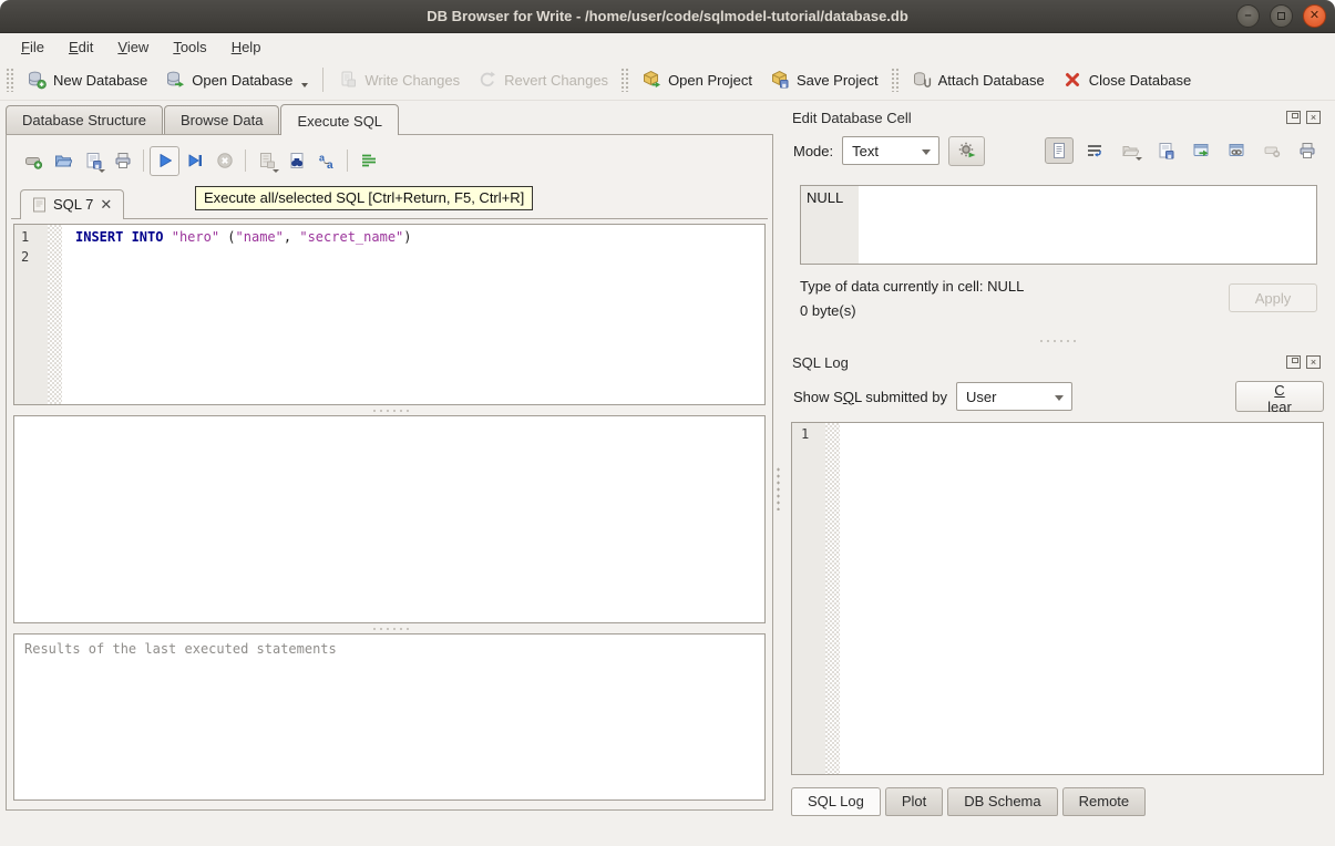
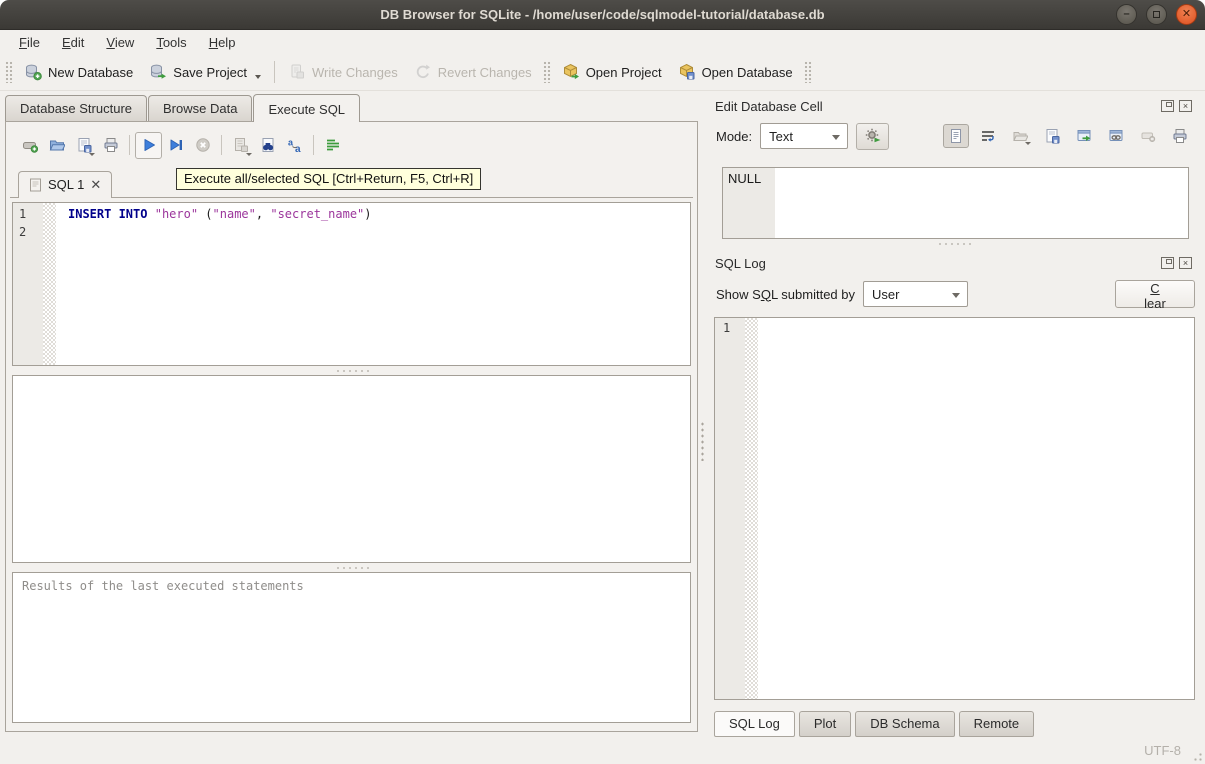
- DB Browser for Write - /home/user/code/sqlmodel-tutorial/database.db
+ DB Browser for SQLite - /home/user/code/sqlmodel-tutorial/database.db
  –
  ✕
  File
  Edit
  View
  Tools
  Help
  New Database
- Open Database
+ Save Project
  Write Changes
  Revert Changes
  Open Project
- Save Project
+ Open Database
- Attach Database
- Close Database
  Database Structure
  Browse Data
  Execute SQL
  a
  a
- SQL 7
+ SQL 1
  ✕
  Execute all/selected SQL [Ctrl+Return, F5, Ctrl+R]
  1
  2
  INSERT INTO "hero" ("name", "secret_name")
  Results of the last executed statements
  Edit Database Cell
  ×
  Mode:
  Text
  NULL
- Type of data currently in cell: NULL
- 0 byte(s)
- Apply
  SQL Log
  ×
  Show SQL submitted by
  User
  C
  lear
  1
  SQL Log
  Plot
  DB Schema
  Remote
+ UTF-8
